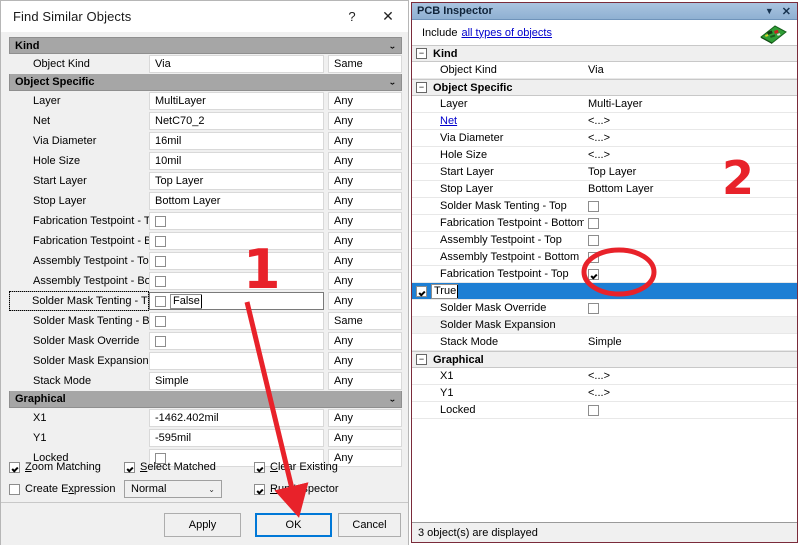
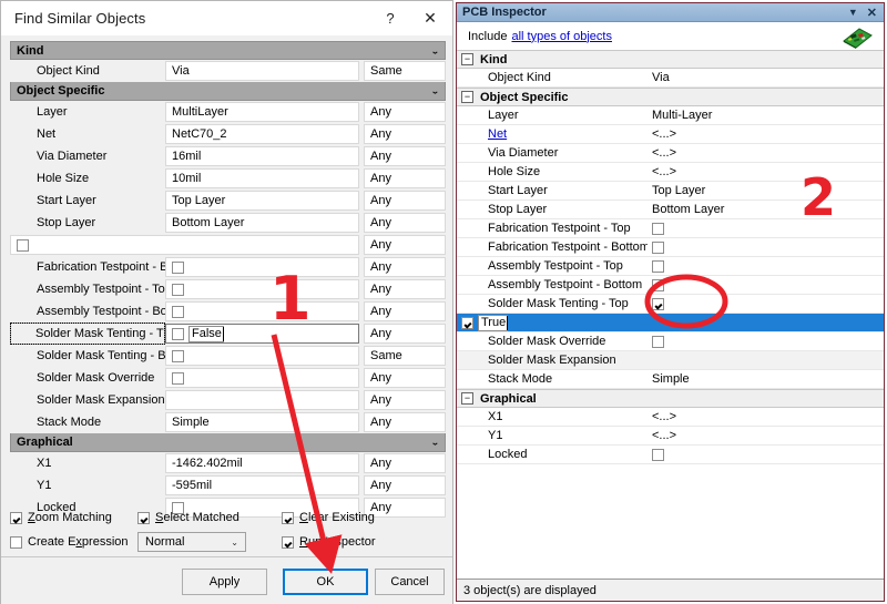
  Find Similar Objects
  ?
  ✕
  Kind
  Object Kind
  Via
  Same
  Object Specific
  Layer
  MultiLayer
  Any
  Net
  NetC70_2
  Any
  Via Diameter
  16mil
  Any
  Hole Size
  10mil
  Any
  Start Layer
  Top Layer
  Any
  Stop Layer
  Bottom Layer
  Any
- Fabrication Testpoint - T
  Any
  Fabrication Testpoint - B
  Any
  Assembly Testpoint - To
  Any
  Assembly Testpoint - Bo
  Any
  Solder Mask Tenting - T
  False
  Any
  Solder Mask Tenting - B
  Same
  Solder Mask Override
  Any
  Solder Mask Expansion
  Any
  Stack Mode
  Simple
  Any
  Graphical
  X1
  -1462.402mil
  Any
  Y1
  -595mil
  Any
  Locked
  Any
  Zoom Matching
  Select Matched
  Clear Existing
  Create Expression
  Normal
  ⌄
  Run Inspector
  Apply
  OK
  Cancel
  PCB Inspector
  ▼
  ✕
  Include
  all types of objects
  −
  Kind
  Object Kind
  Via
  −
  Object Specific
  Layer
  Multi-Layer
  Net
  <...>
  Via Diameter
  <...>
  Hole Size
  <...>
  Start Layer
  Top Layer
  Stop Layer
  Bottom Layer
- Solder Mask Tenting - Top
+ Fabrication Testpoint - Top
  Fabrication Testpoint - Bottom
  Assembly Testpoint - Top
  Assembly Testpoint - Bottom
- Fabrication Testpoint - Top
+ Solder Mask Tenting - Top
  True
  Solder Mask Override
  Solder Mask Expansion
  Stack Mode
  Simple
  −
  Graphical
  X1
  <...>
  Y1
  <...>
  Locked
  3 object(s) are displayed
  1
  2
